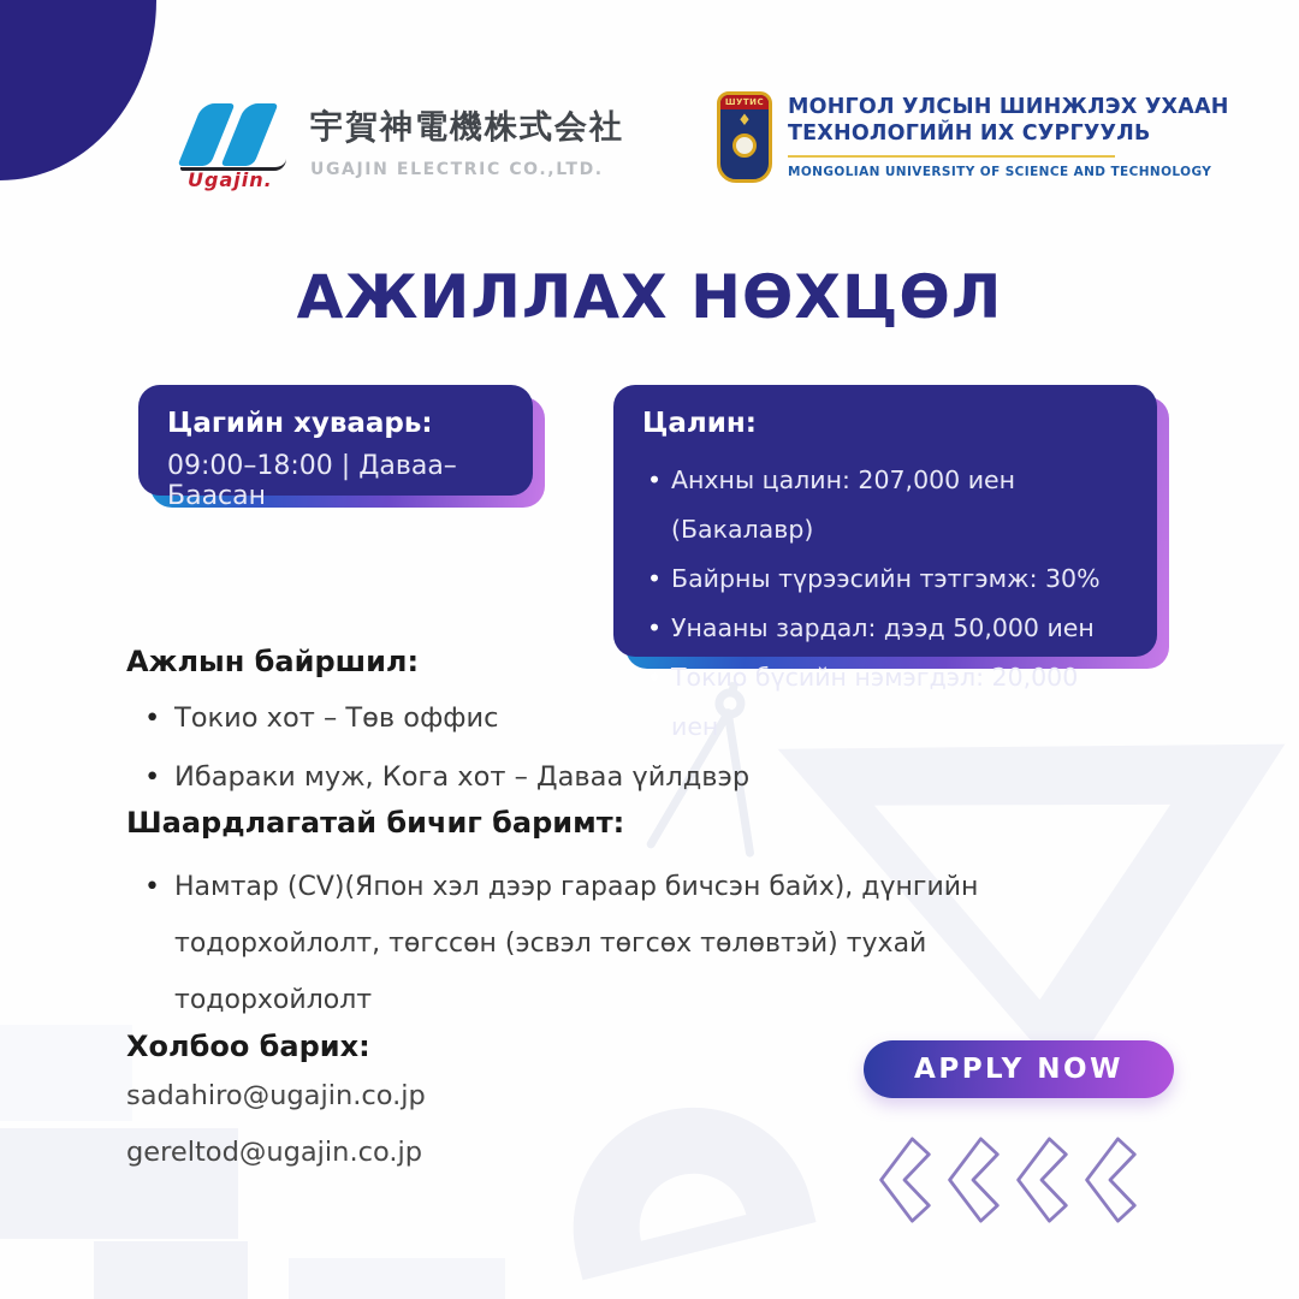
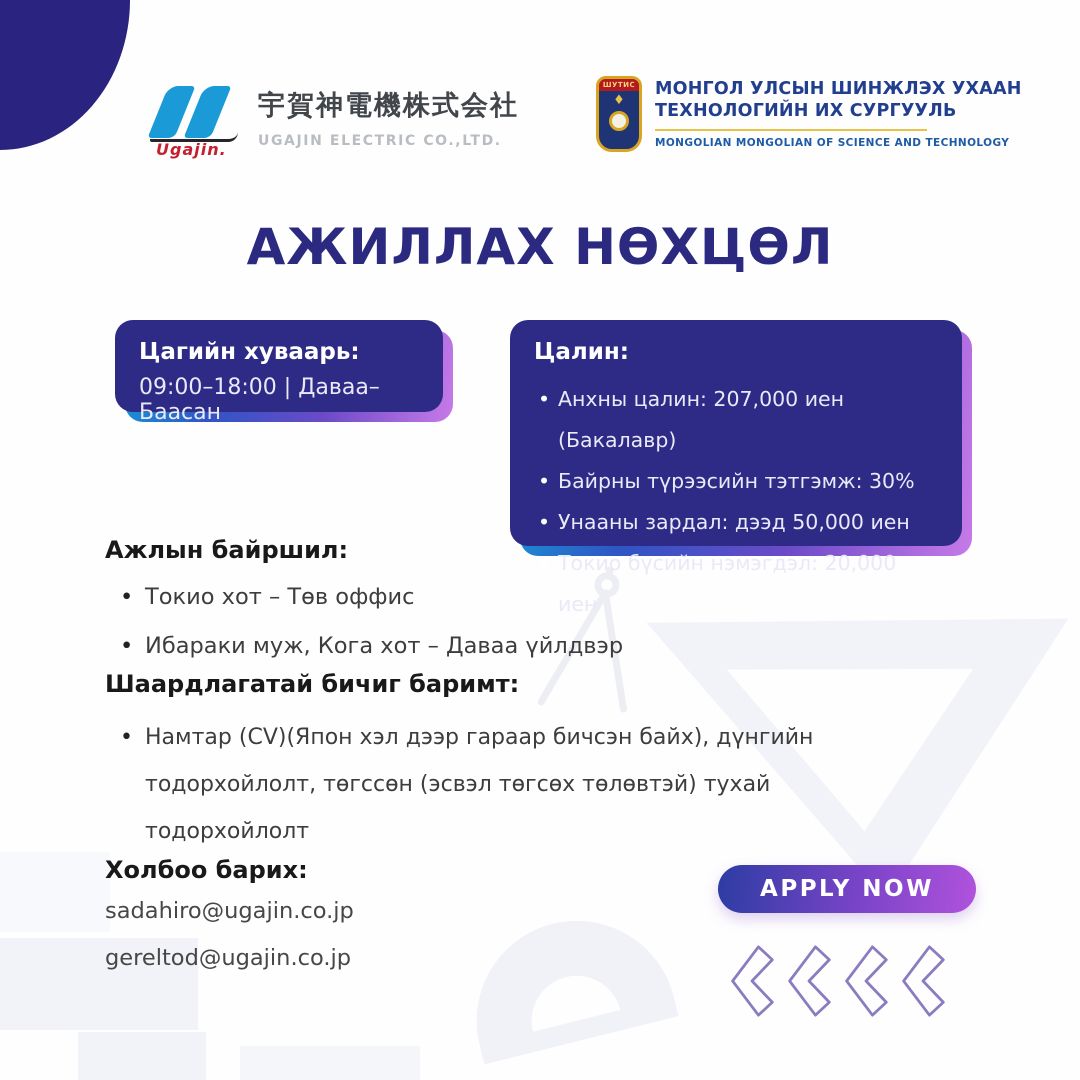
  Ugajin.
  宇賀神電機株式会社
  UGAJIN ELECTRIC CO.,LTD.
  ШУТИС
  ♦
  МОНГОЛ УЛСЫН ШИНЖЛЭХ УХААН
  ТЕХНОЛОГИЙН ИХ СУРГУУЛЬ
- MONGOLIAN UNIVERSITY OF SCIENCE AND TECHNOLOGY
+ MONGOLIAN MONGOLIAN OF SCIENCE AND TECHNOLOGY
  АЖИЛЛАХ НӨХЦӨЛ
  Цагийн хуваарь:
  09:00–18:00 | Даваа–Баасан
  Цалин:
  Анхны цалин: 207,000 иен (Бакалавр)
  Байрны түрээсийн тэтгэмж: 30%
  Унааны зардал: дээд 50,000 иен
  Токио бүсийн нэмэгдэл: 20,000
  Ажлын байршил:
  Токио хот – Төв оффис
  Ибараки муж, Кога хот – Даваа үйлдвэр
  Шаардлагатай бичиг баримт:
  Намтар (CV)(Япон хэл дээр гараар бичсэн байх), дүнгийн тодорхойлолт, төгссөн (эсвэл төгсөх төлөвтэй) тухай тодорхойлолт
  Холбоо барих:
  sadahiro@ugajin.co.jp
  gereltod@ugajin.co.jp
  APPLY NOW
